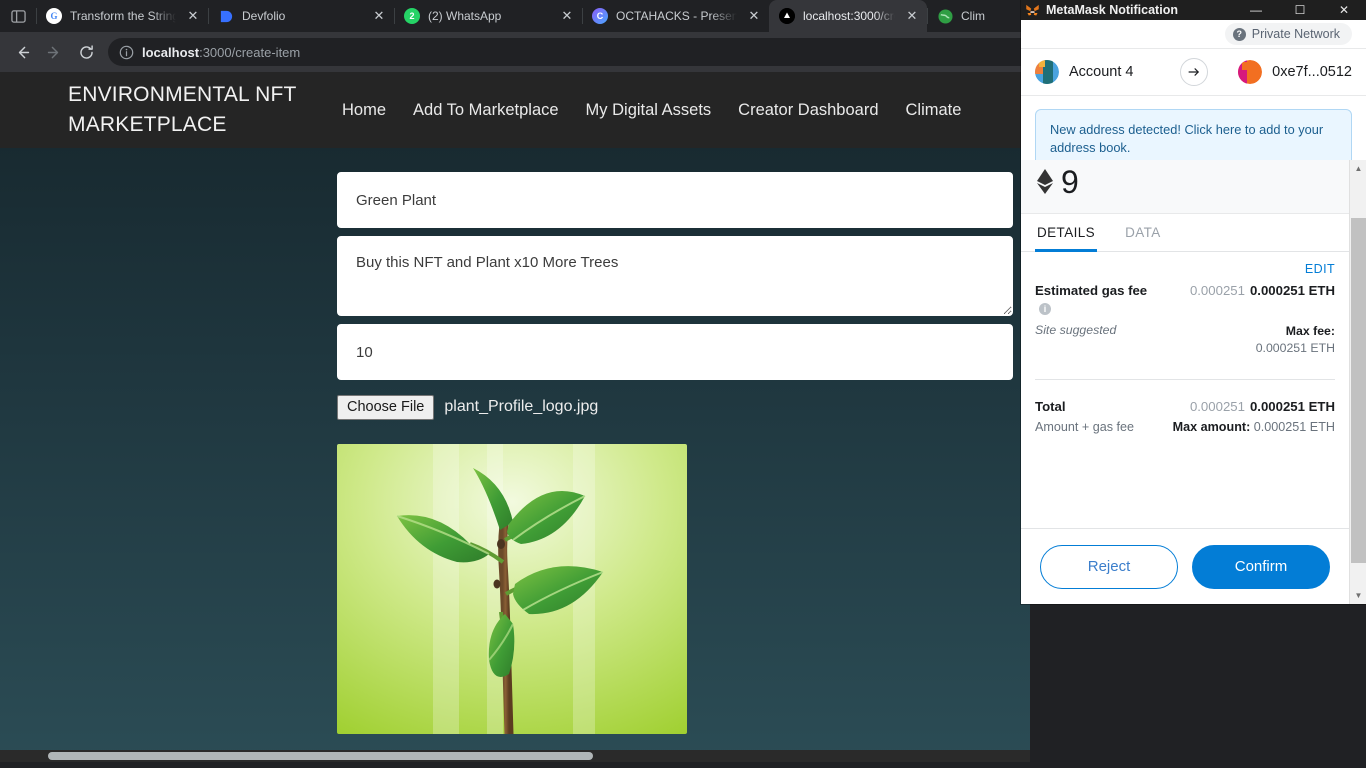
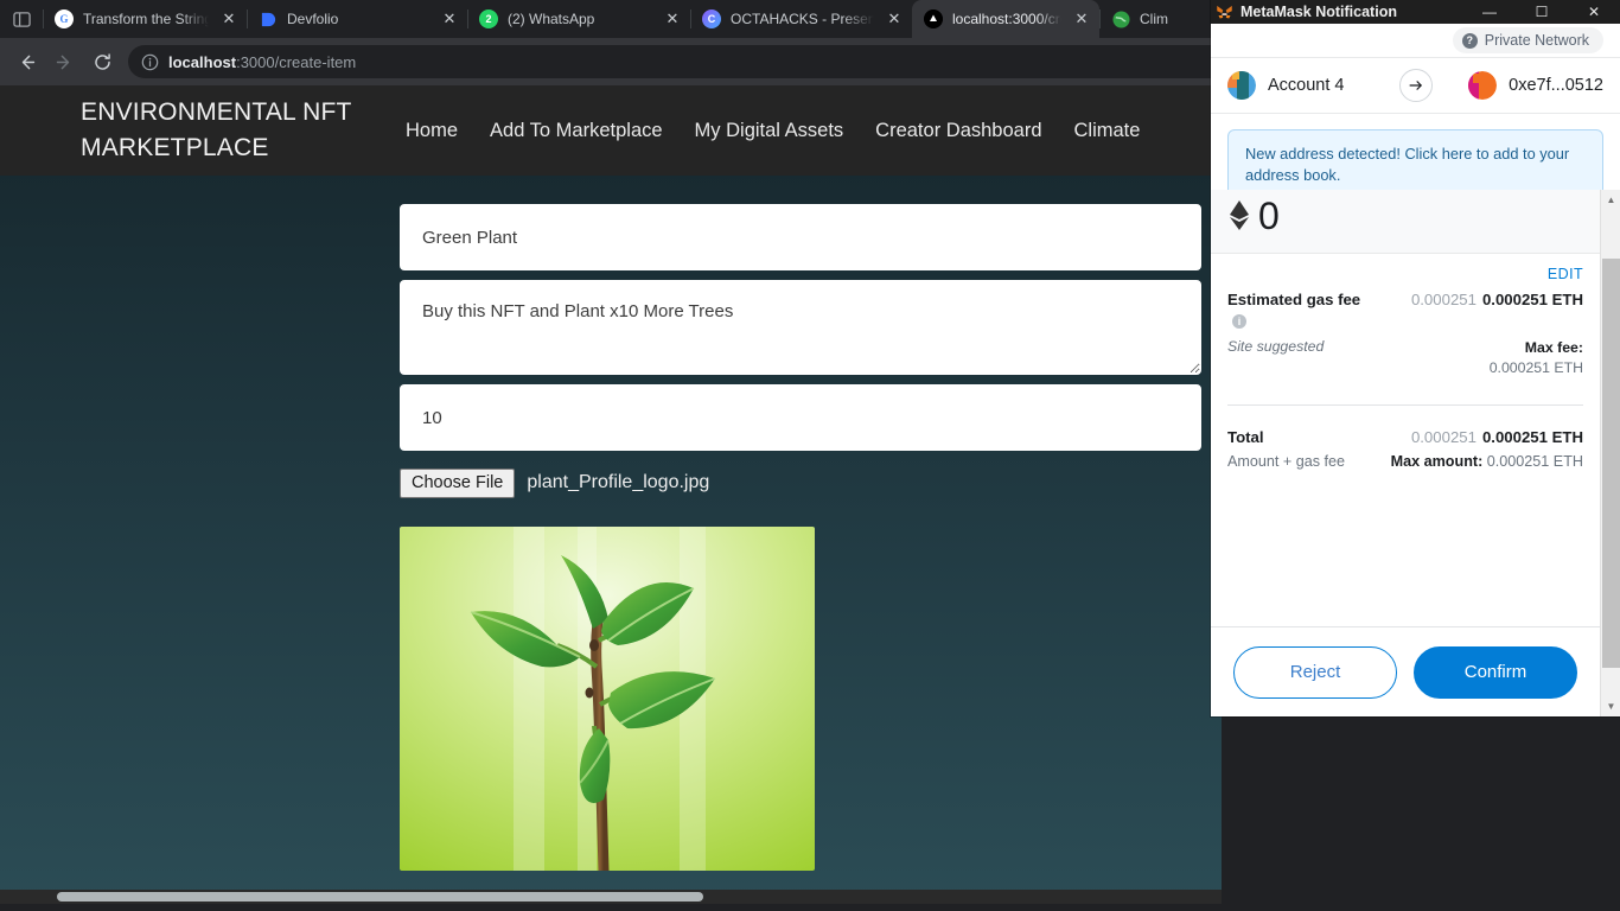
  G
  Transform the String
  ✕
  Devfolio
  ✕
  2
  (2) WhatsApp
  ✕
  C
  OCTAHACKS - Presen
  ✕
  localhost:3000/cr
  ✕
  Clim
  localhost:3000/create-item
  ENVIRONMENTAL NFT MARKETPLACE
  Home
  Add To Marketplace
  My Digital Assets
  Creator Dashboard
  Climate
  Green Plant
  Buy this NFT and Plant x10 More Trees
  10
  Choose File
  plant_Profile_logo.jpg
  MetaMask Notification
  —
  ☐
  ✕
  ?
  Private Network
  Account 4
  0xe7f...0512
  New address detected! Click here to add to your address book.
- 9
+ 0
- DETAILS
- DATA
  EDIT
  Estimated gas feei
  0.000251 0.000251 ETH
  Site suggested
  Max fee:
  0.000251 ETH
  Total
  0.000251 0.000251 ETH
  Amount + gas fee
  Max amount: 0.000251 ETH
  Reject
  Confirm
  ▲
  ▼
